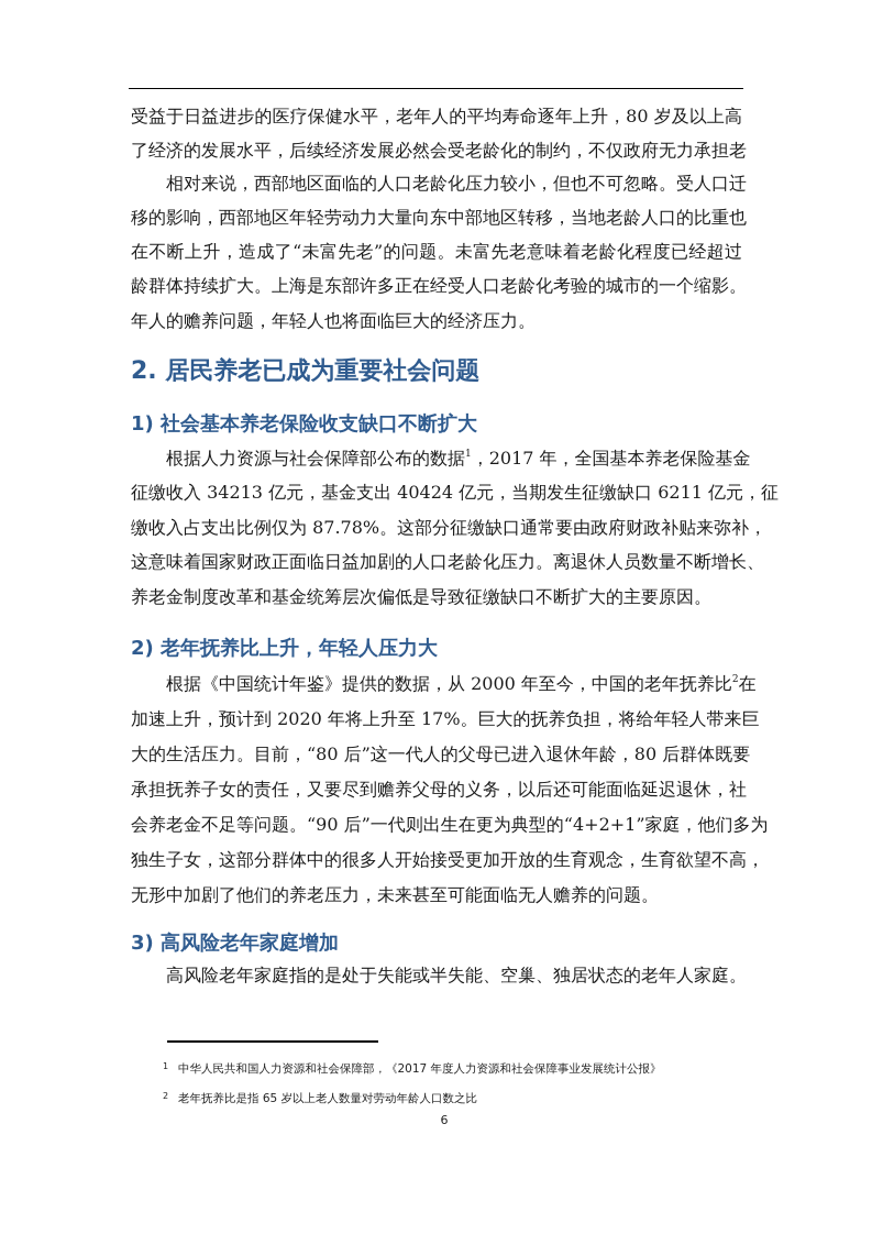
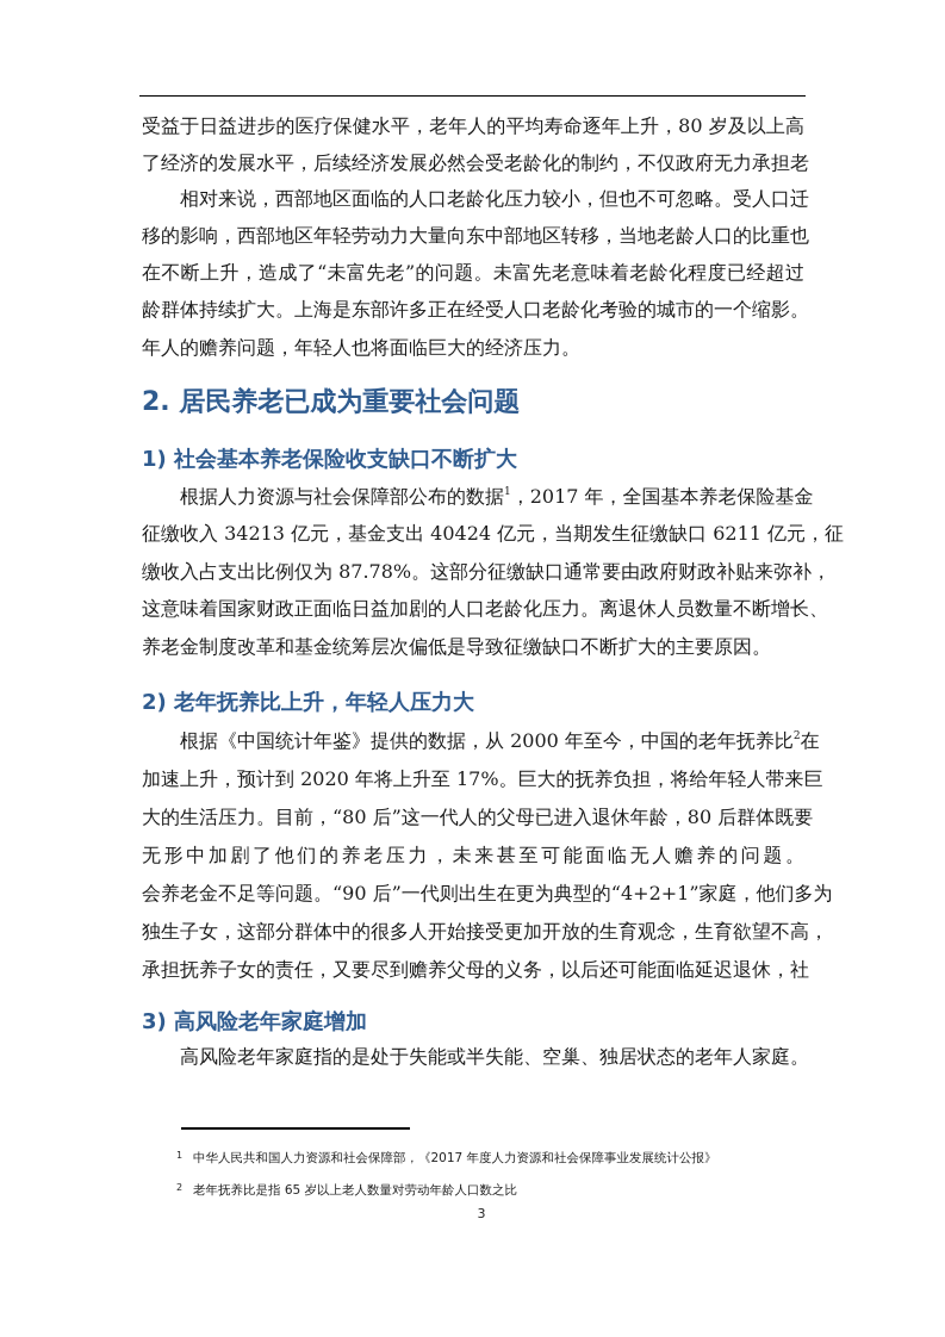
  受益于日益进步的医疗保健水平，老年人的平均寿命逐年上升，80 岁及以上高
  了经济的发展水平，后续经济发展必然会受老龄化的制约，不仅政府无力承担老
  相对来说，西部地区面临的人口老龄化压力较小，但也不可忽略。受人口迁
  移的影响，西部地区年轻劳动力大量向东中部地区转移，当地老龄人口的比重也
  在不断上升，造成了“未富先老”的问题。未富先老意味着老龄化程度已经超过
  龄群体持续扩大。上海是东部许多正在经受人口老龄化考验的城市的一个缩影。
  年人的赡养问题，年轻人也将面临巨大的经济压力。
  2. 居民养老已成为重要社会问题
  1) 社会基本养老保险收支缺口不断扩大
  根据人力资源与社会保障部公布的数据1，2017 年，全国基本养老保险基金
  征缴收入 34213 亿元，基金支出 40424 亿元，当期发生征缴缺口 6211 亿元，征
  缴收入占支出比例仅为 87.78%。这部分征缴缺口通常要由政府财政补贴来弥补，
  这意味着国家财政正面临日益加剧的人口老龄化压力。离退休人员数量不断增长、
  养老金制度改革和基金统筹层次偏低是导致征缴缺口不断扩大的主要原因。
  2) 老年抚养比上升，年轻人压力大
  根据《中国统计年鉴》提供的数据，从 2000 年至今，中国的老年抚养比2在
  加速上升，预计到 2020 年将上升至 17%。巨大的抚养负担，将给年轻人带来巨
  大的生活压力。目前，“80 后”这一代人的父母已进入退休年龄，80 后群体既要
- 承担抚养子女的责任，又要尽到赡养父母的义务，以后还可能面临延迟退休，社
+ 无形中加剧了他们的养老压力，未来甚至可能面临无人赡养的问题。
  会养老金不足等问题。“90 后”一代则出生在更为典型的“4+2+1”家庭，他们多为
  独生子女，这部分群体中的很多人开始接受更加开放的生育观念，生育欲望不高，
- 无形中加剧了他们的养老压力，未来甚至可能面临无人赡养的问题。
+ 承担抚养子女的责任，又要尽到赡养父母的义务，以后还可能面临延迟退休，社
  3) 高风险老年家庭增加
  高风险老年家庭指的是处于失能或半失能、空巢、独居状态的老年人家庭。
  1 中华人民共和国人力资源和社会保障部，《2017 年度人力资源和社会保障事业发展统计公报》
  2 老年抚养比是指 65 岁以上老人数量对劳动年龄人口数之比
- 6
+ 3
